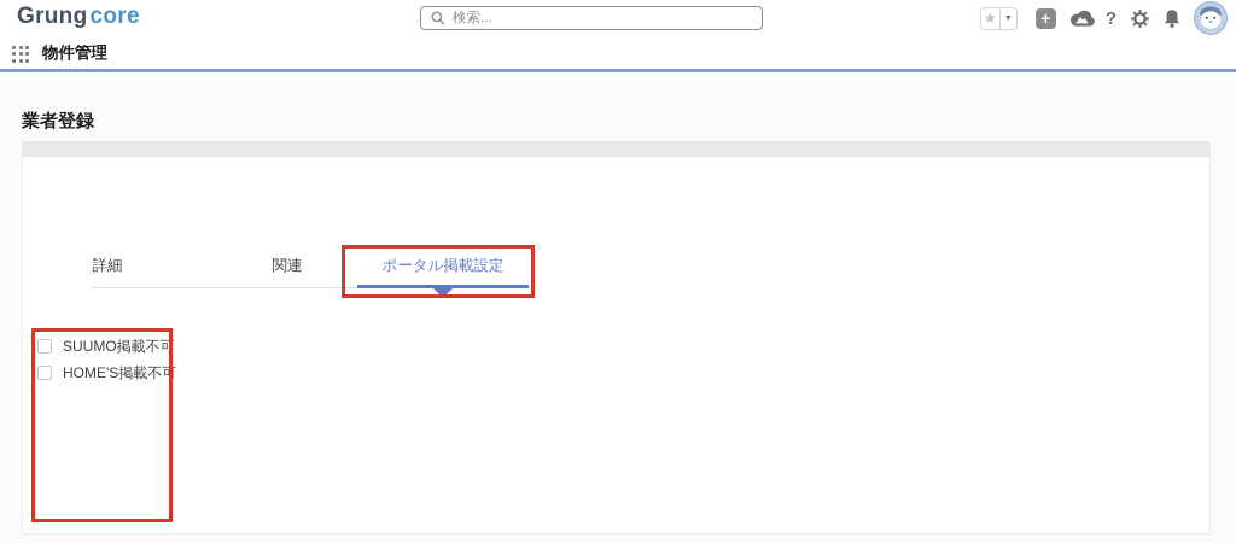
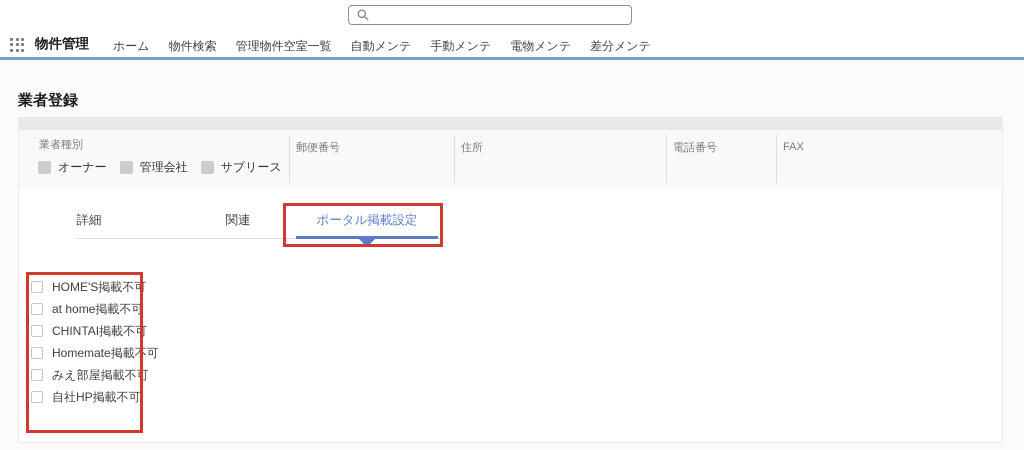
- Grungcore
- 検索...
- ★
- +
- ?
  物件管理
+ ホーム
+ 物件検索
+ 管理物件空室一覧
+ 自動メンテ
+ 手動メンテ
+ 電物メンテ
+ 差分メンテ
  業者登録
+ 業者種別
+ オーナー
+ 管理会社
+ サブリース
+ 郵便番号
+ 住所
+ 電話番号
+ FAX
  詳細
  関連
  ポータル掲載設定
- SUUMO掲載不可
  HOME'S掲載不可
+ at home掲載不可
+ CHINTAI掲載不可
+ Homemate掲載不可
+ みえ部屋掲載不可
+ 自社HP掲載不可
